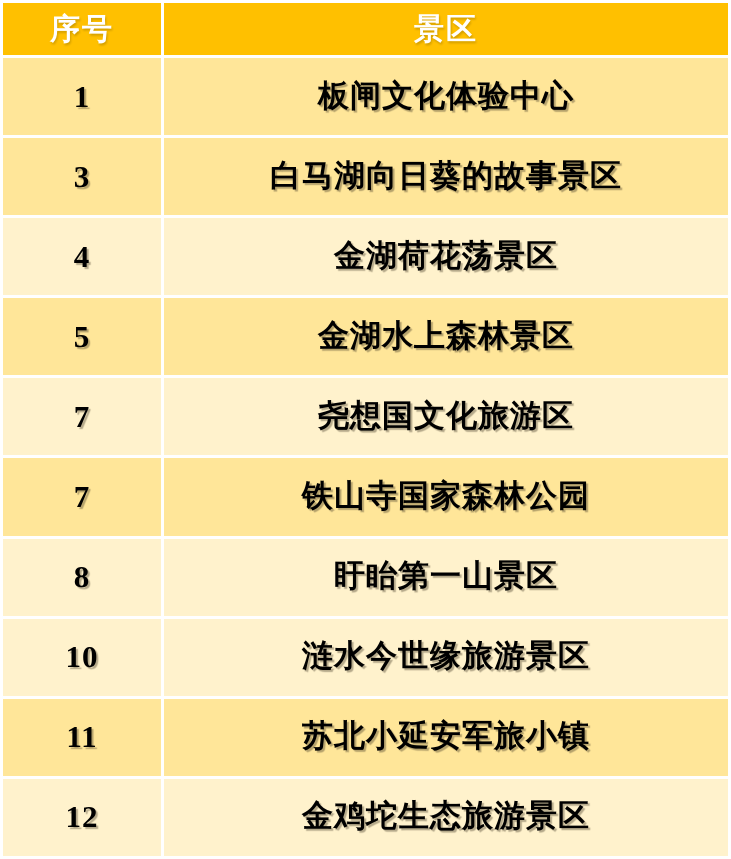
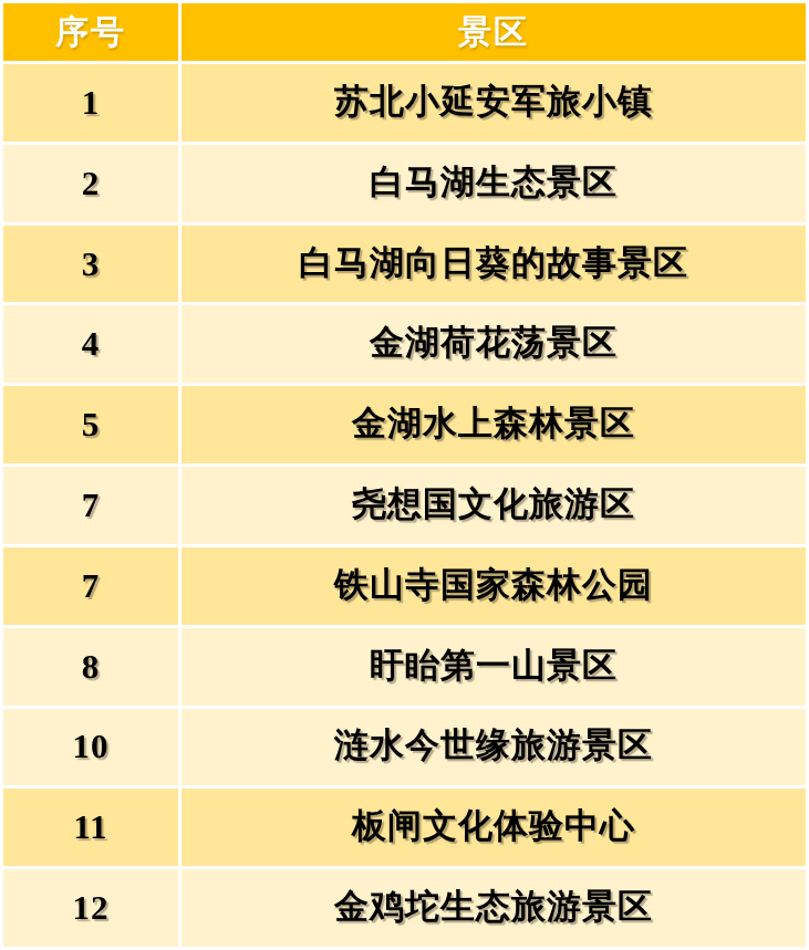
  序号	景区
- 1	板闸文化体验中心
+ 1	苏北小延安军旅小镇
+ 2	白马湖生态景区
  3	白马湖向日葵的故事景区
  4	金湖荷花荡景区
  5	金湖水上森林景区
  7	尧想国文化旅游区
  7	铁山寺国家森林公园
  8	盱眙第一山景区
  10	涟水今世缘旅游景区
- 11	苏北小延安军旅小镇
+ 11	板闸文化体验中心
  12	金鸡坨生态旅游景区
